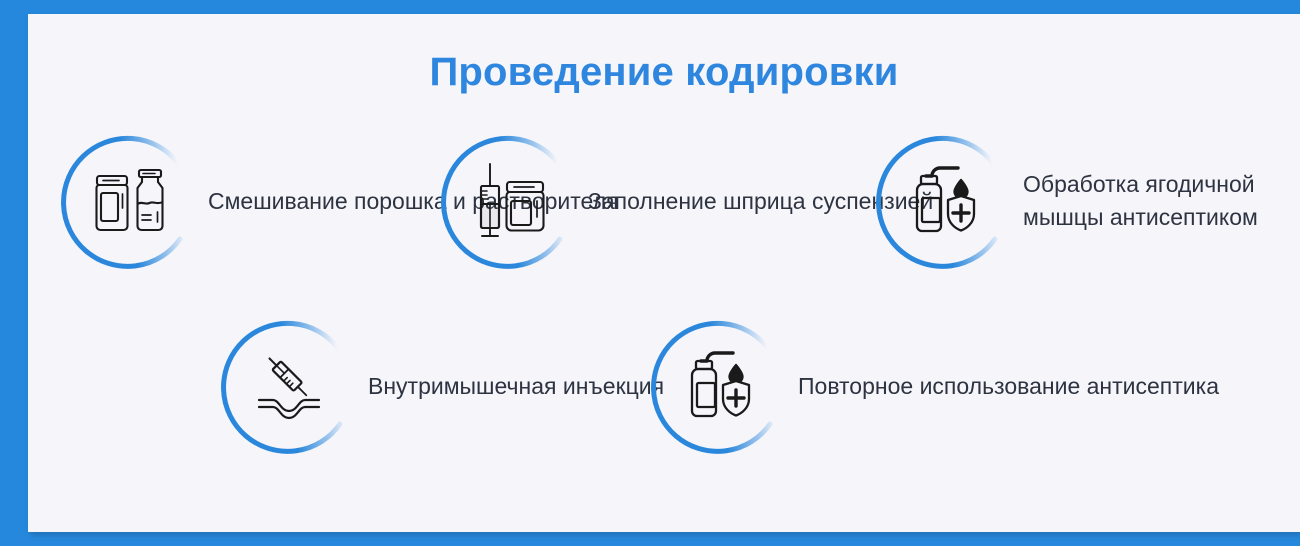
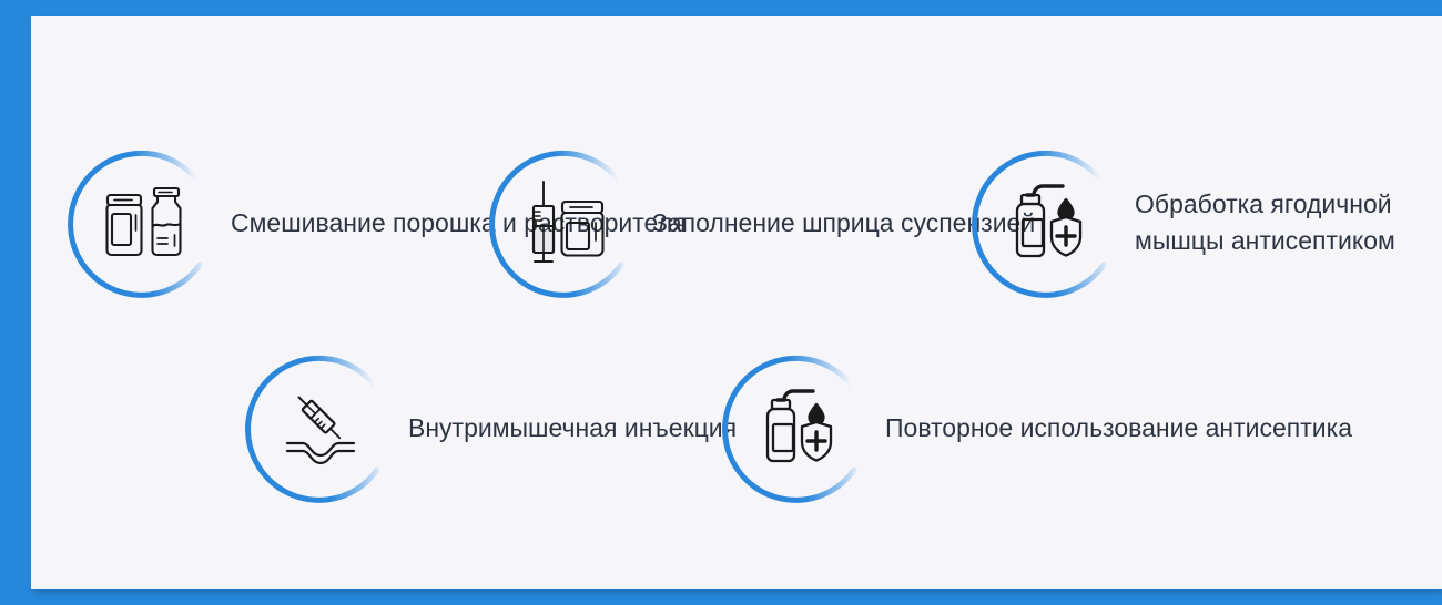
- Проведение кодировки
  Смешивание порошка и расорителя
  Заполнение шприца суспезией
  Обработка ягодичной мышцы антисептиком
  Внутримышечная инъекция
  Повторное использование антисептика
